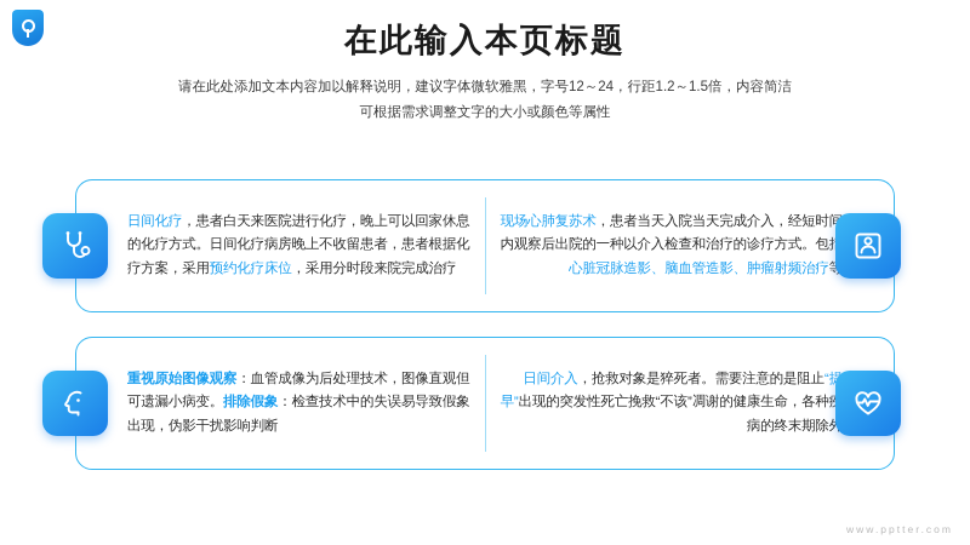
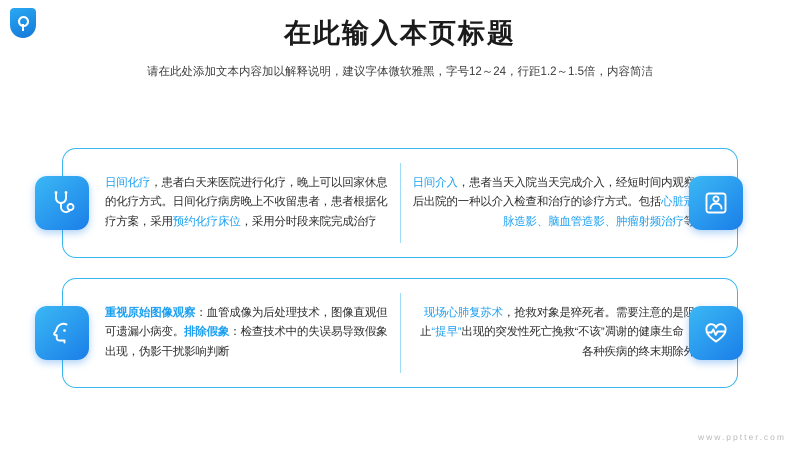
  在此输入本页标题
  请在此处添加文本内容加以解释说明，建议字体微软雅黑，字号12～24，行距1.2～1.5倍，内容简洁
- 可根据需求调整文字的大小或颜色等属性
  日间化疗，患者白天来医院进行化疗，晚上可以回家休息的化疗方式。日间化疗病房晚上不收留患者，患者根据化疗方案，采用预约化疗床位，采用分时段来院完成治疗
- 现场心肺复苏术，患者当天入院当天完成介入，经短时内观察后出院的一种以介入检查和治疗的诊疗方式。包心脏冠脉造影、脑血管造影、肿瘤射频治疗
+ 日间介入，患者当天入院当天完成介入，经短时间内观后出院的一种以介入检查和治疗的诊疗方式。包括心脏脉造影、脑血管造影、肿瘤射频治疗
  重视原始图像观察：血管成像为后处理技术，图像直观但可遗漏小病变。排除假象：检查技术中的失误易导致假象出现，伪影干扰影响判断
- 日间介入，抢救对象是猝死者。需要注意的是阻止“早”出现的突发性死亡挽救“不该”凋谢的健康生命，各种病的终末期除
+ 现场心肺复苏术，抢救对象是猝死者。需要注意的是止“提早”出现的突发性死亡挽救“不该”凋谢的健康生命各种疾病的终末期除
  www.pptter.com
